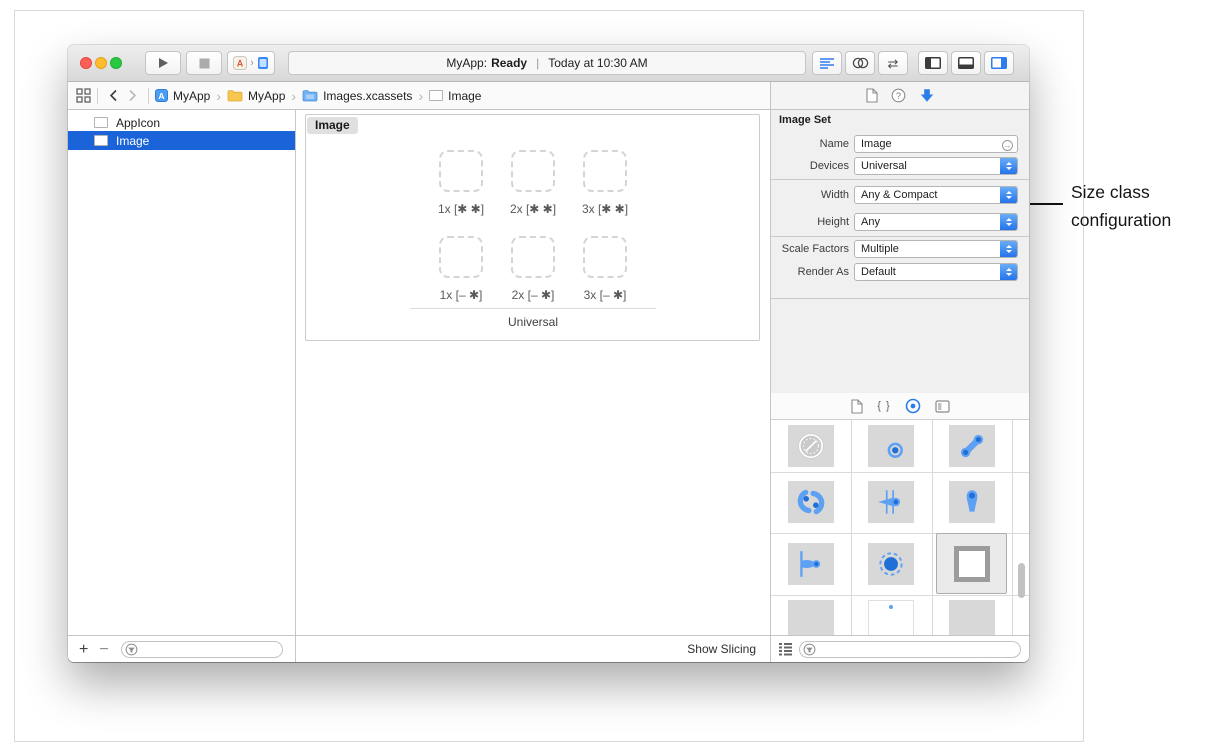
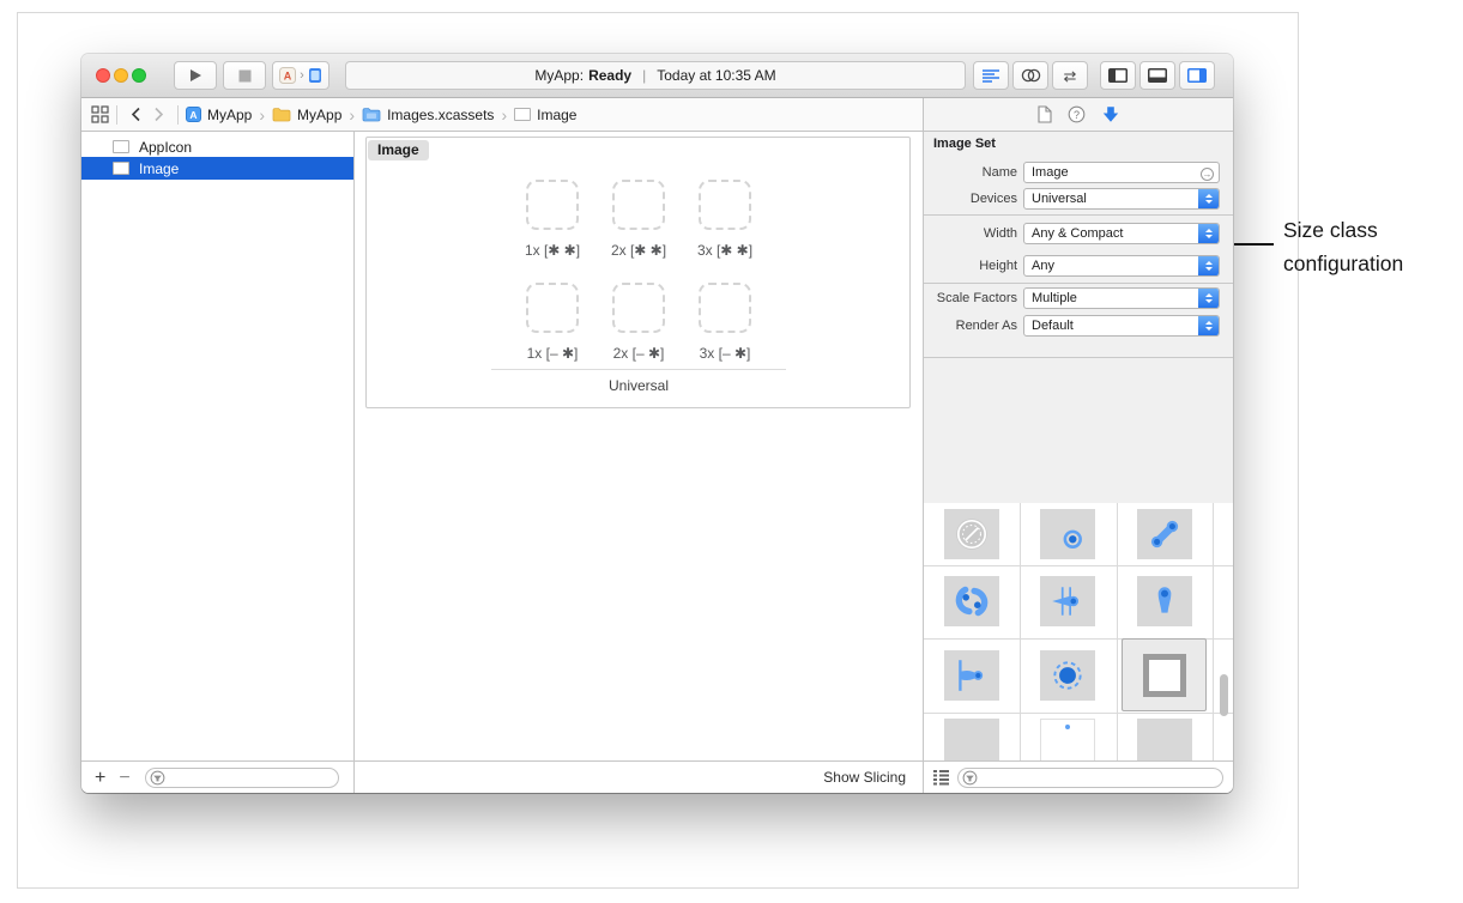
  A
  ›
  MyApp:
  Ready
  |
- Today at 10:30 AM
+ Today at 10:35 AM
  ⇄
  A
  MyApp
  ›
  MyApp
  ›
  Images.xcassets
  ›
  Image
  ?
  AppIcon
  Image
  Image
  1x [✱ ✱]
  2x [✱ ✱]
  3x [✱ ✱]
  1x [– ✱]
  2x [– ✱]
  3x [– ✱]
  Universal
  Image Set
  Name
  Image
  →
  Devices
  Universal
  Width
  Any & Compact
  Height
  Any
  Scale Factors
  Multiple
  Render As
  Default
- { }
  +
  −
  Show Slicing
  Size class
  configuration
